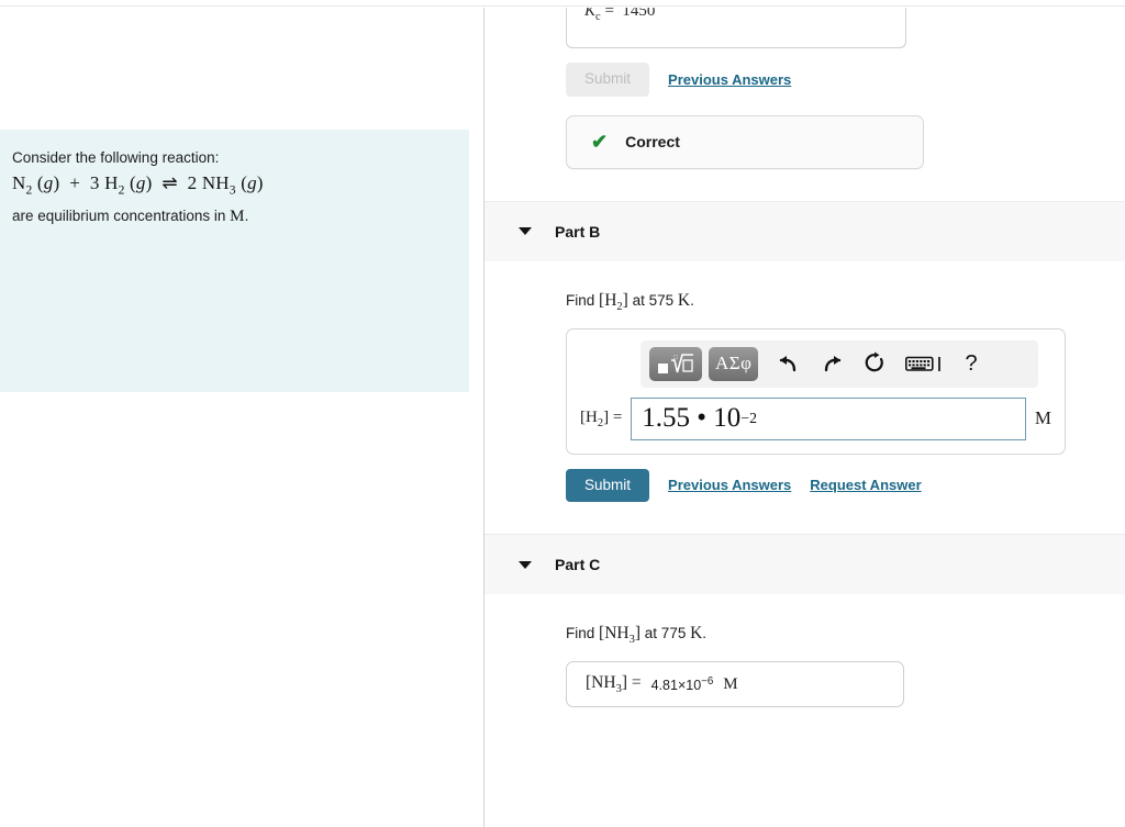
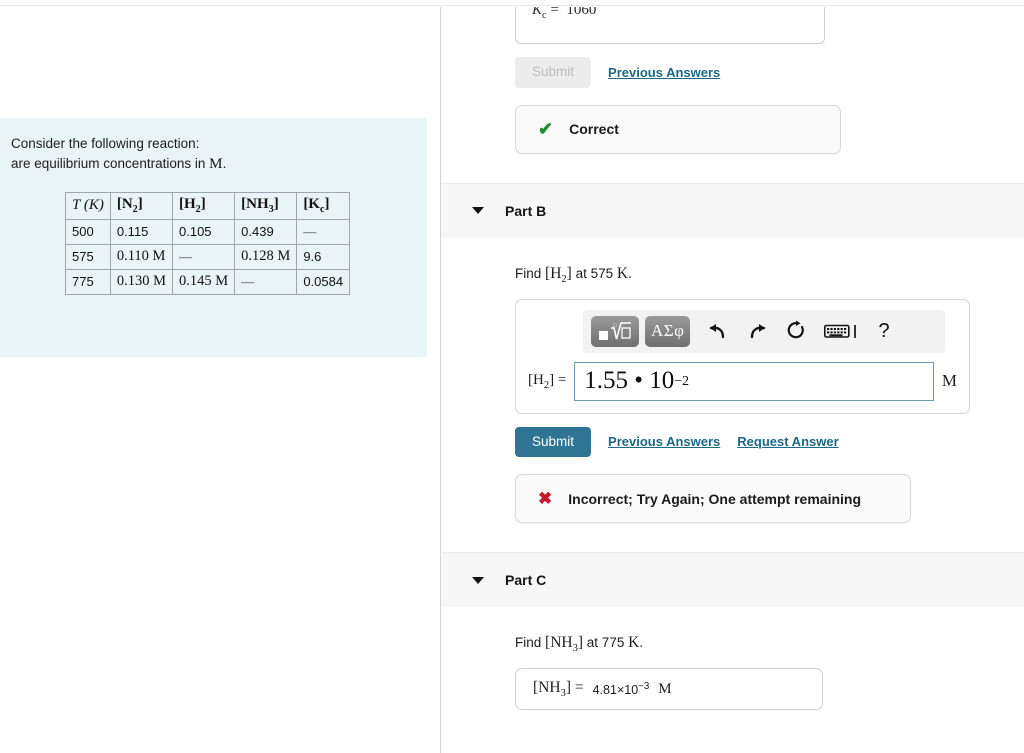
  Consider the following reaction:
- N2 (g) + 3 H2 (g) ⇌ 2 NH3 (g)
  are equilibrium concentrations in M.
+ T (K)	[N2]	[H2]	[NH3]	[Kc]
+ 500	0.115	0.105	0.439	—
+ 575	0.110 M	—	0.128 M	9.6
+ 775	0.130 M	0.145 M	—	0.0584
- Kc = 1450
+ Kc = 1060
  Submit
  Previous Answers
  ✔
  Correct
  Part B
  Find [H2] at 575 K.
  ΑΣφ
  ?
  [H2] =
  1.55 • 10
  −2
  M
  Submit
  Previous Answers
  Request Answer
+ ✖
+ Incorrect; Try Again; One attempt remaining
  Part C
  Find [NH3] at 775 K.
  [NH3] =
- 4.81×10−6
+ 4.81×10−3
  M
